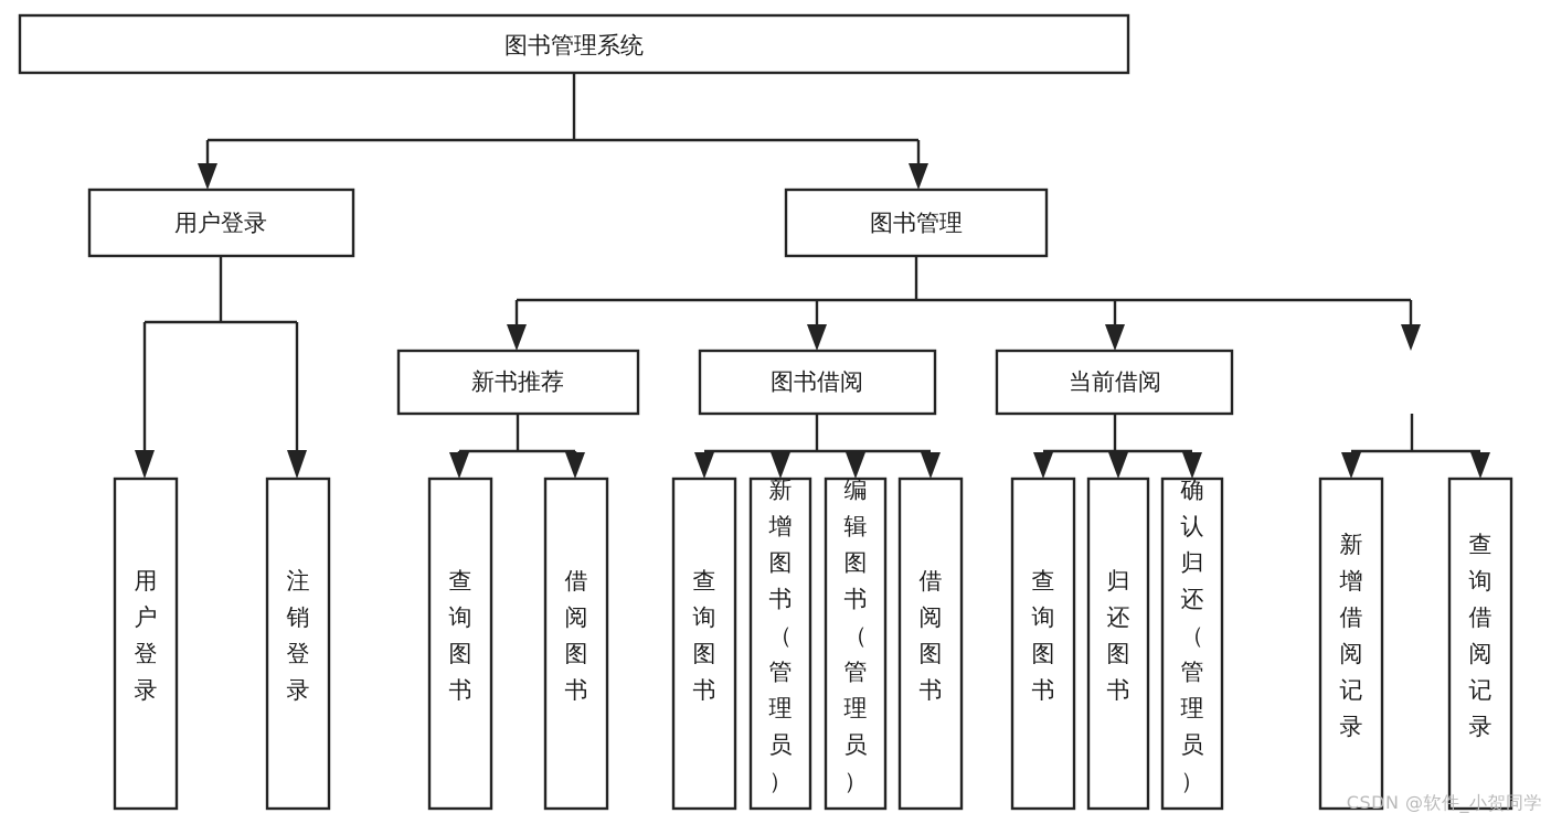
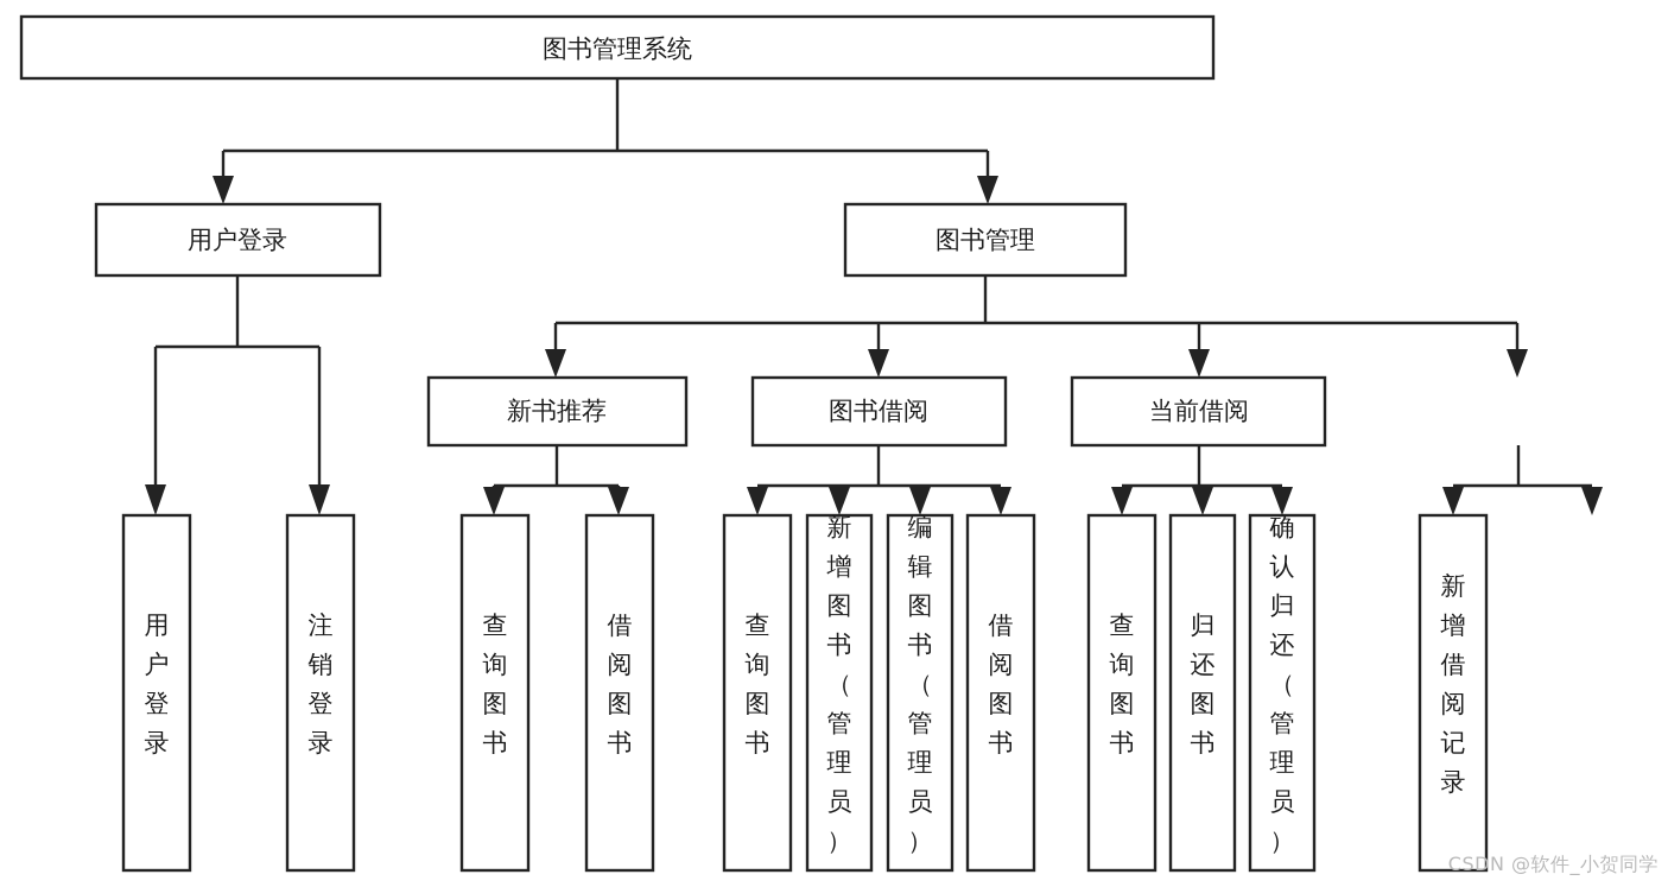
  图书管理系统
  用户登录
  图书管理
  新书推荐
  图书借阅
  当前借阅
  用户登录
  注销登录
  查询图书
  借阅图书
  查询图书
  新增图书（管理员）
  编辑图书（管理员）
  借阅图书
  查询图书
  归还图书
  确认归还（管理员）
  新增借阅记录
- 查询借阅记录
  CSDN @软件_小贺同学
